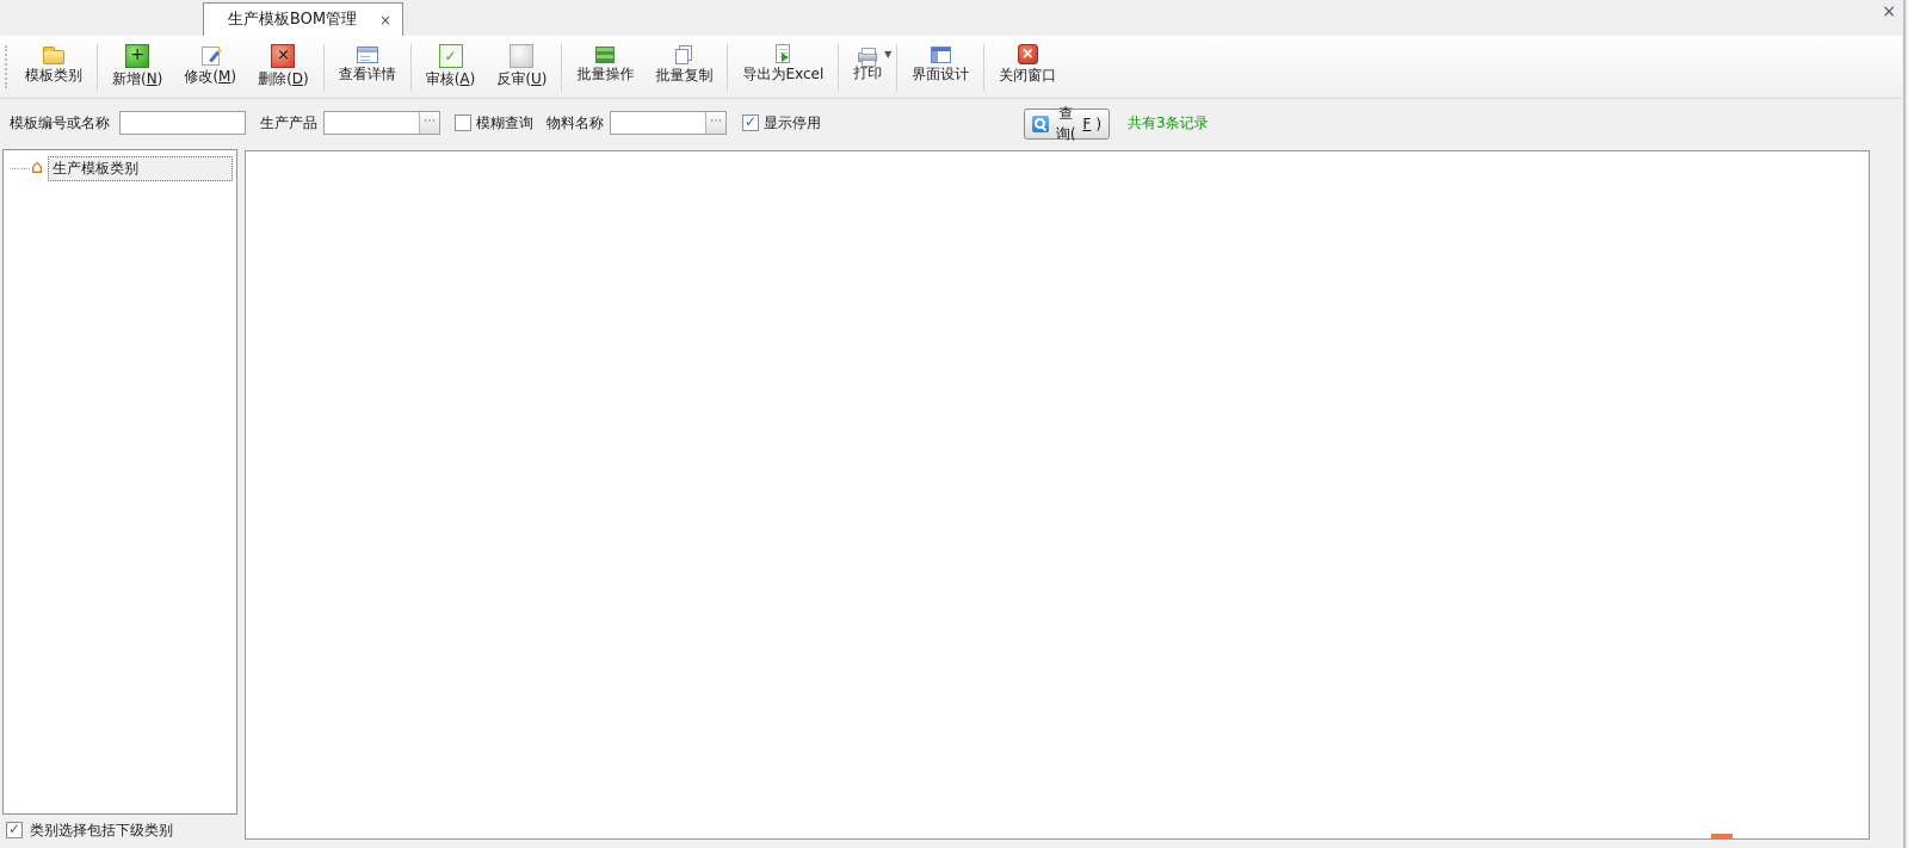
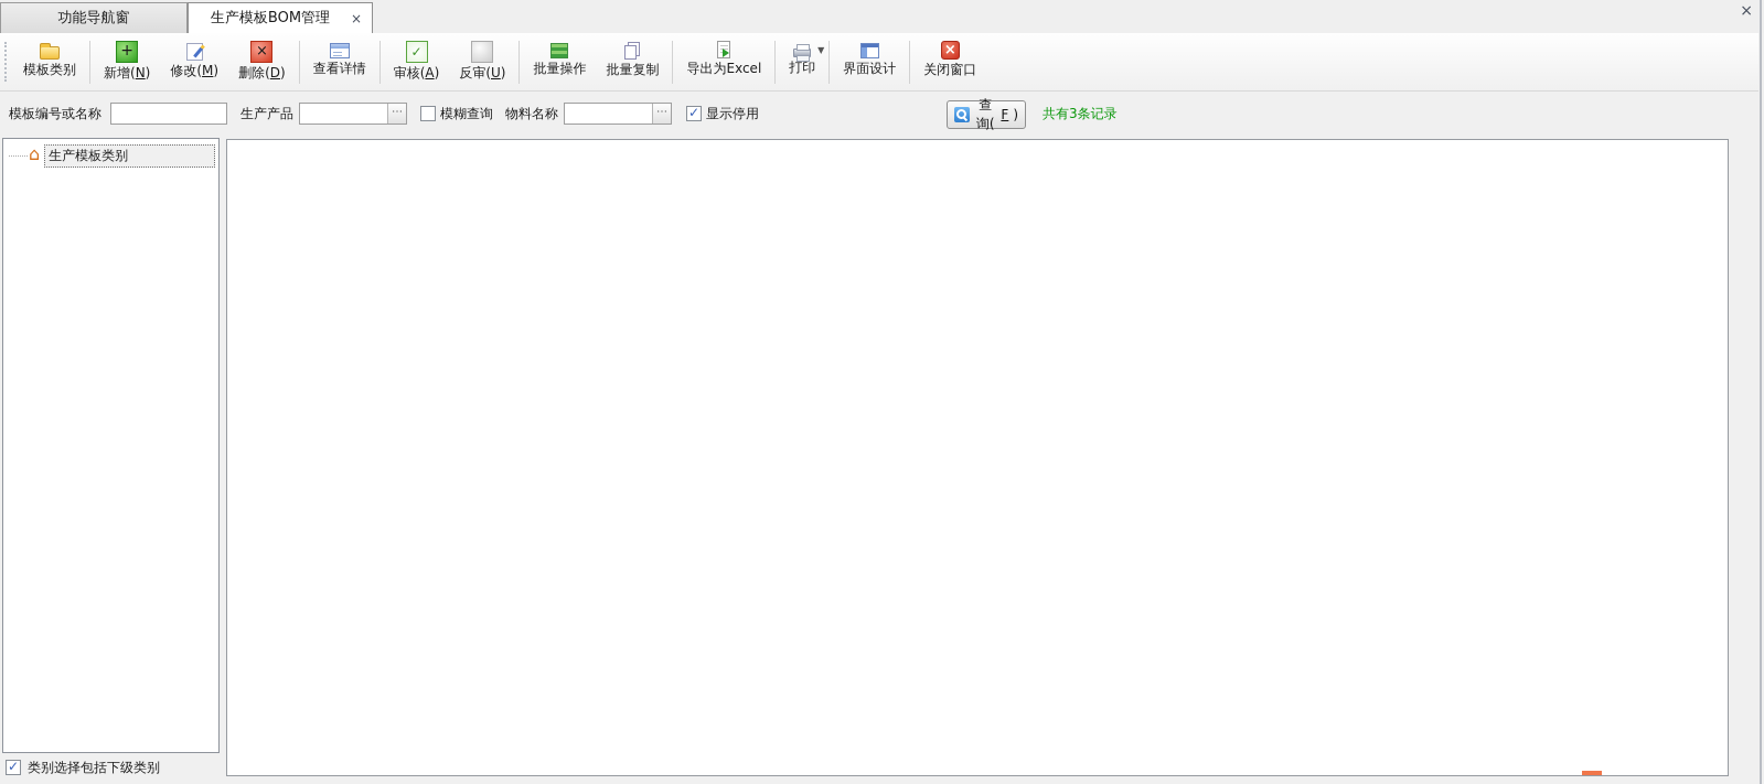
+ 功能导航窗
  生产模板BOM管理
  ×
  ×
  模板类别
  新增(N)
  修改(M)
  删除(D)
  查看详情
  审核(A)
  反审(U)
  批量操作
  批量复制
  导出为Excel
  ▼
  打印
  界面设计
  关闭窗口
  模板编号或名称
  生产产品
  ⋯
  模糊查询
  物料名称
  ⋯
  显示停用
  查询(
  F
  )
  共有3条记录
  ⌂
  生产模板类别
  类别选择包括下级类别
